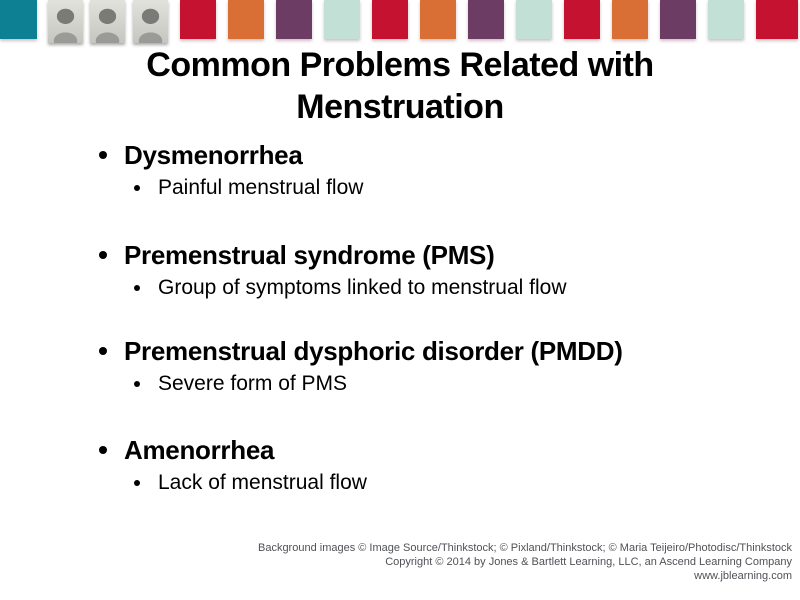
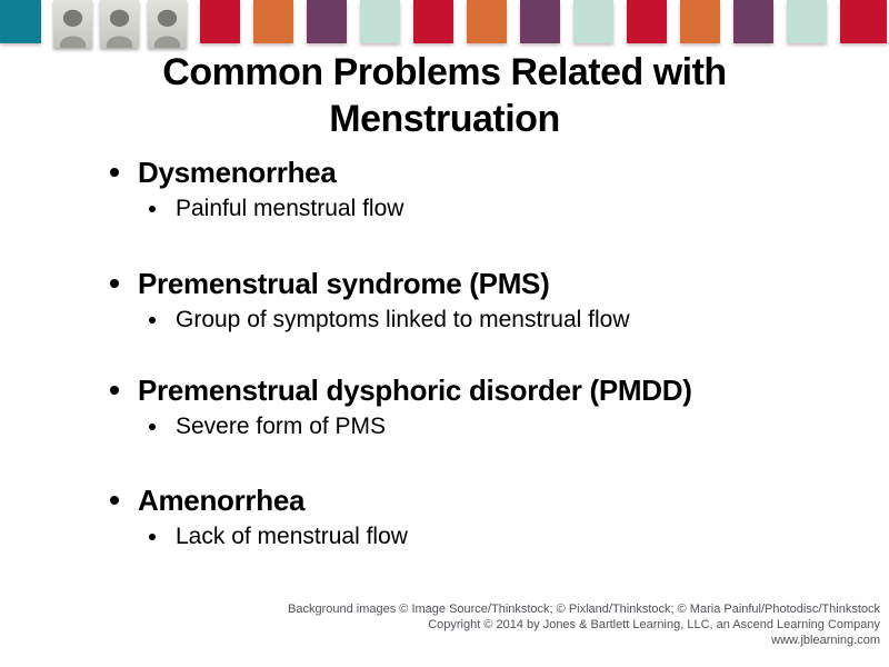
  Common Problems Related with
  Menstruation
  Dysmenorrhea
  Painful menstrual flow
  Premenstrual syndrome (PMS)
  Group of symptoms linked to menstrual flow
  Premenstrual dysphoric disorder (PMDD)
  Severe form of PMS
  Amenorrhea
  Lack of menstrual flow
- Background images © Image Source/Thinkstock; © Pixland/Thinkstock; © Maria Teijeiro/Photodisc/Thinkstock
+ Background images © Image Source/Thinkstock; © Pixland/Thinkstock; © Maria Painful/Photodisc/Thinkstock
  Copyright © 2014 by Jones & Bartlett Learning, LLC, an Ascend Learning Company
  www.jblearning.com
